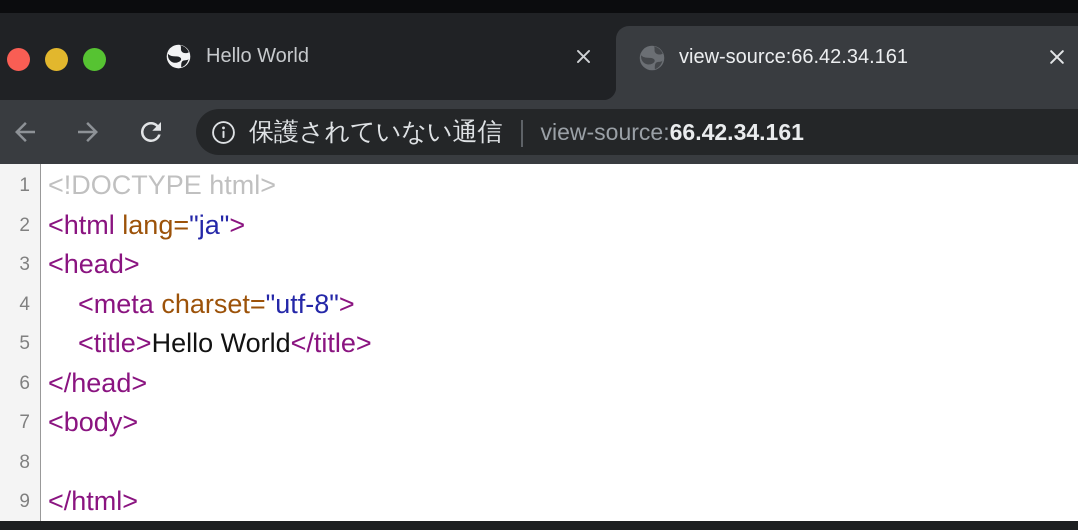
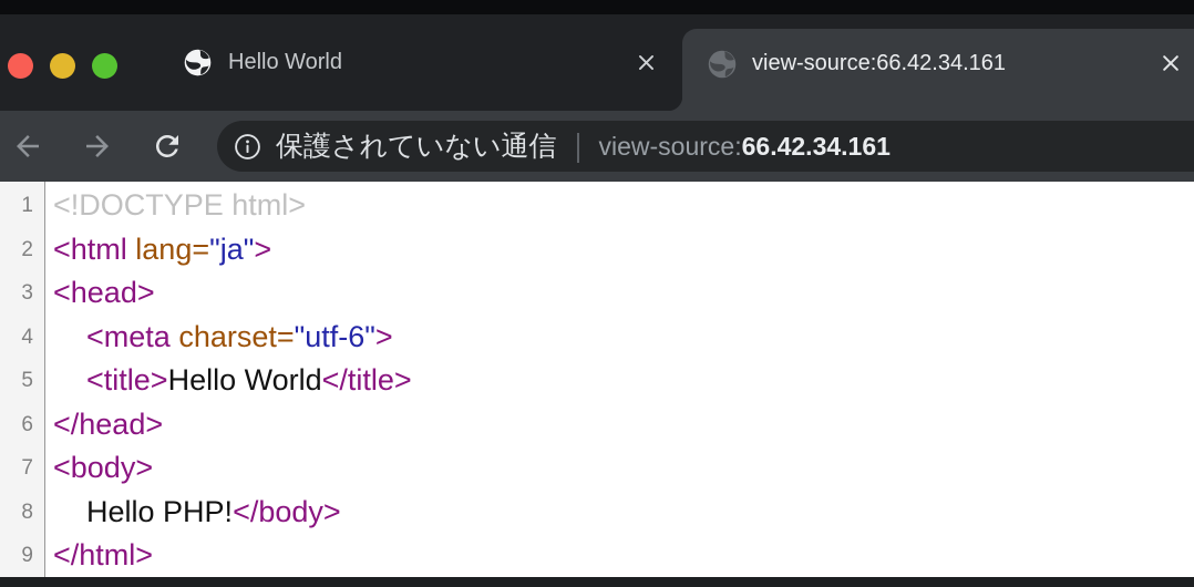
  Hello World
  view-source:66.42.34.161
  保護されていない通信
  view-source:66.42.34.161
  1
  <!DOCTYPE html>
  2
  <html lang="ja">
  3
  <head>
  4
- <meta charset="utf-8">
+ <meta charset="utf-6">
  5
  <title>Hello World</title>
  6
  </head>
  7
  <body>
  8
+ Hello PHP!</body>
  9
  </html>
